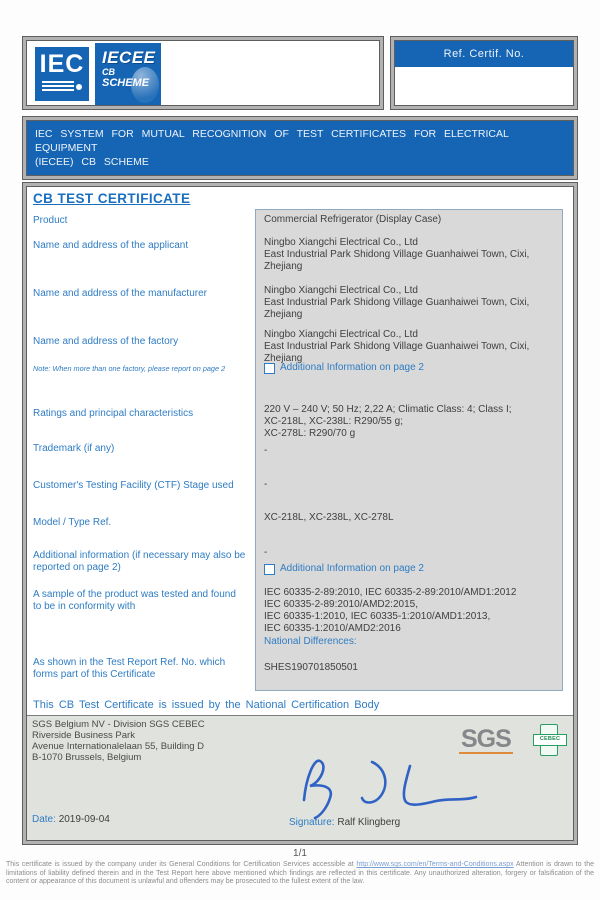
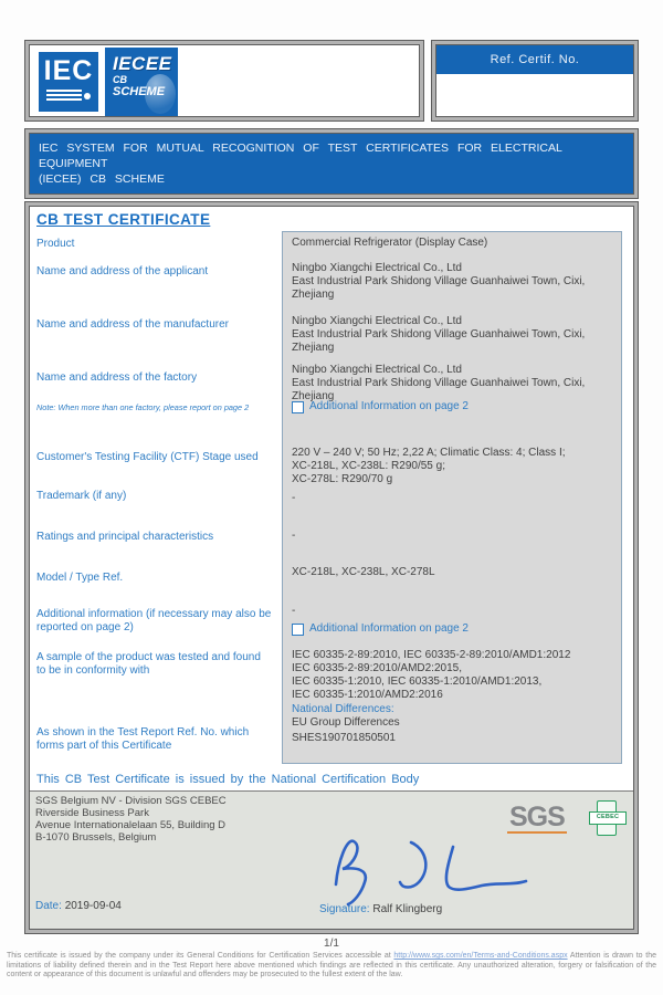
  IEC
  IECEE
  CB
  SCHEME
  Ref. Certif. No.
  IEC SYSTEM FOR MUTUAL RECOGNITION OF TEST CERTIFICATES FOR ELECTRICAL EQUIPMENT
  (IECEE) CB SCHEME
  CB TEST CERTIFICATE
  Product
  Name and address of the applicant
  Name and address of the manufacturer
  Name and address of the factory
  Note: When more than one factory, please report on page 2
- Ratings and principal characteristics
+ Customer's Testing Facility (CTF) Stage used
  Trademark (if any)
- Customer's Testing Facility (CTF) Stage used
+ Ratings and principal characteristics
  Model / Type Ref.
  Additional information (if necessary may also be
  reported on page 2)
  A sample of the product was tested and found
  to be in conformity with
  As shown in the Test Report Ref. No. which
  forms part of this Certificate
  Commercial Refrigerator (Display Case)
  Ningbo Xiangchi Electrical Co., Ltd
  East Industrial Park Shidong Village Guanhaiwei Town, Cixi,
  Zhejiang
  Ningbo Xiangchi Electrical Co., Ltd
  East Industrial Park Shidong Village Guanhaiwei Town, Cixi,
  Zhejiang
  Ningbo Xiangchi Electrical Co., Ltd
  East Industrial Park Shidong Village Guanhaiwei Town, Cixi,
  Zhejiang
  Additional Information on page 2
  220 V – 240 V; 50 Hz; 2,22 A; Climatic Class: 4; Class I;
  XC-218L, XC-238L: R290/55 g;
  XC-278L: R290/70 g
  -
  -
  XC-218L, XC-238L, XC-278L
  -
  Additional Information on page 2
  IEC 60335-2-89:2010, IEC 60335-2-89:2010/AMD1:2012
  IEC 60335-2-89:2010/AMD2:2015,
  IEC 60335-1:2010, IEC 60335-1:2010/AMD1:2013,
  IEC 60335-1:2010/AMD2:2016
  National Differences:
+ EU Group Differences
  SHES190701850501
  This CB Test Certificate is issued by the National Certification Body
  SGS Belgium NV - Division SGS CEBEC
  Riverside Business Park
  Avenue Internationalelaan 55, Building D
  B-1070 Brussels, Belgium
  SGS
  Date: 2019-09-04
  Signature: Ralf Klingberg
  1/1
